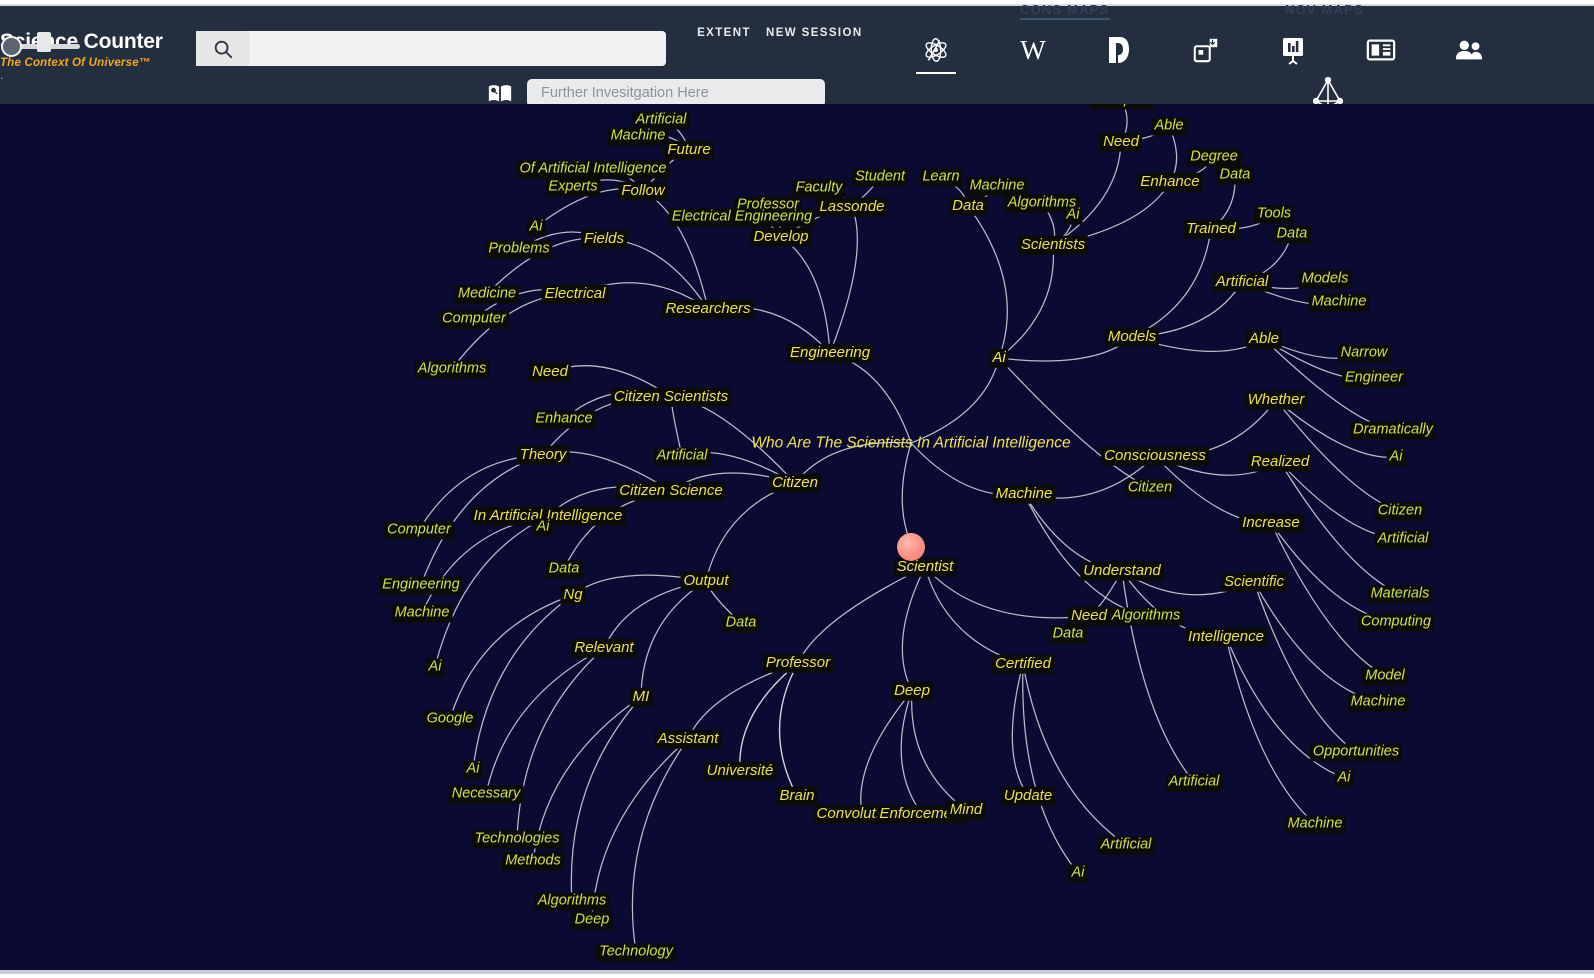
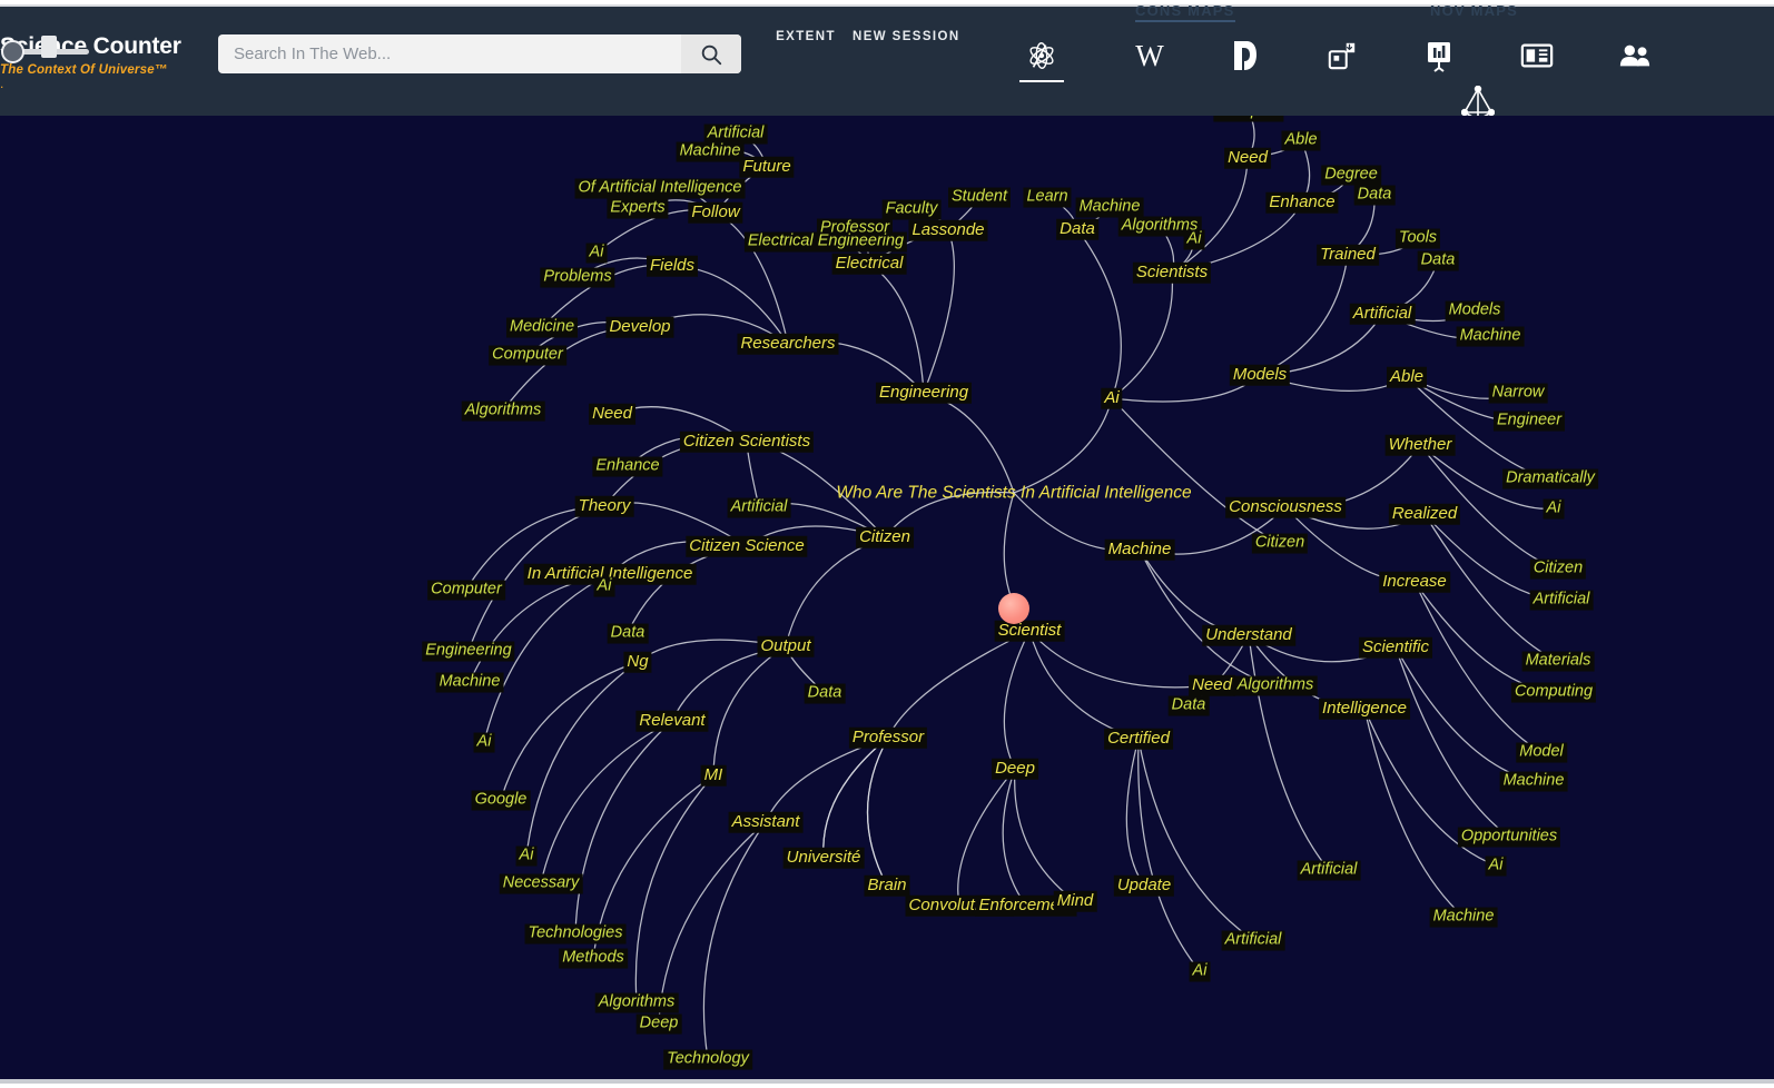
  CONS MAPS
  NOV MAPS
  ice Counter
  The Context Of Universe™
  .
+ Search In The Web...
  EXTENT
  NEW SESSION
  W
- Further Invesitgation Here
  Who Are The Scientists In Artificial Intelligence
  Citizen
  Machine
  Engineering
  Ai
  Scientist
  Citizen Scientists
  Citizen Science
  Researchers
- Develop
+ Electrical
  Lassonde
  Data
  Scientists
  Models
  Consciousness
  Understand
  Professor
  Deep
  Certified
  Output
  In Artificial Intelligence
  Theory
- Electrical
+ Develop
  Fields
  Follow
  Future
  Ng
  Relevant
  MI
  Assistant
  Université
  Brain
  Enforcem
  Mind
  Update
  Enhance
  Trained
  Artificial
  Able
  Whether
  Realized
  Increase
  Scientific
  Intelligence
  Need
  Need
  Need
  Data
  Data
  Data
  Able
  Degree
  Data
  Tools
  Data
  Models
  Machine
  Narrow
  Engineer
  Dramatically
  Ai
  Citizen
  Artificial
  Materials
  Computing
  Model
  Machine
  Opportunities
  Ai
  Machine
  Artificial
  Artificial
  Ai
  Citizen
  Algorithms
  Algorithms
  Ai
  Machine
  Learn
  Student
  Faculty
  Professor
  Electrical Engineering
  Artificial
  Machine
  Of Artificial Intelligence
  Experts
  Ai
  Problems
  Medicine
  Computer
  Algorithms
  Enhance
  Artificial
  Ai
  Computer
  Engineering
  Machine
  Ai
  Google
  Ai
  Necessary
  Technologies
  Methods
  Algorithms
  Deep
  Technology
